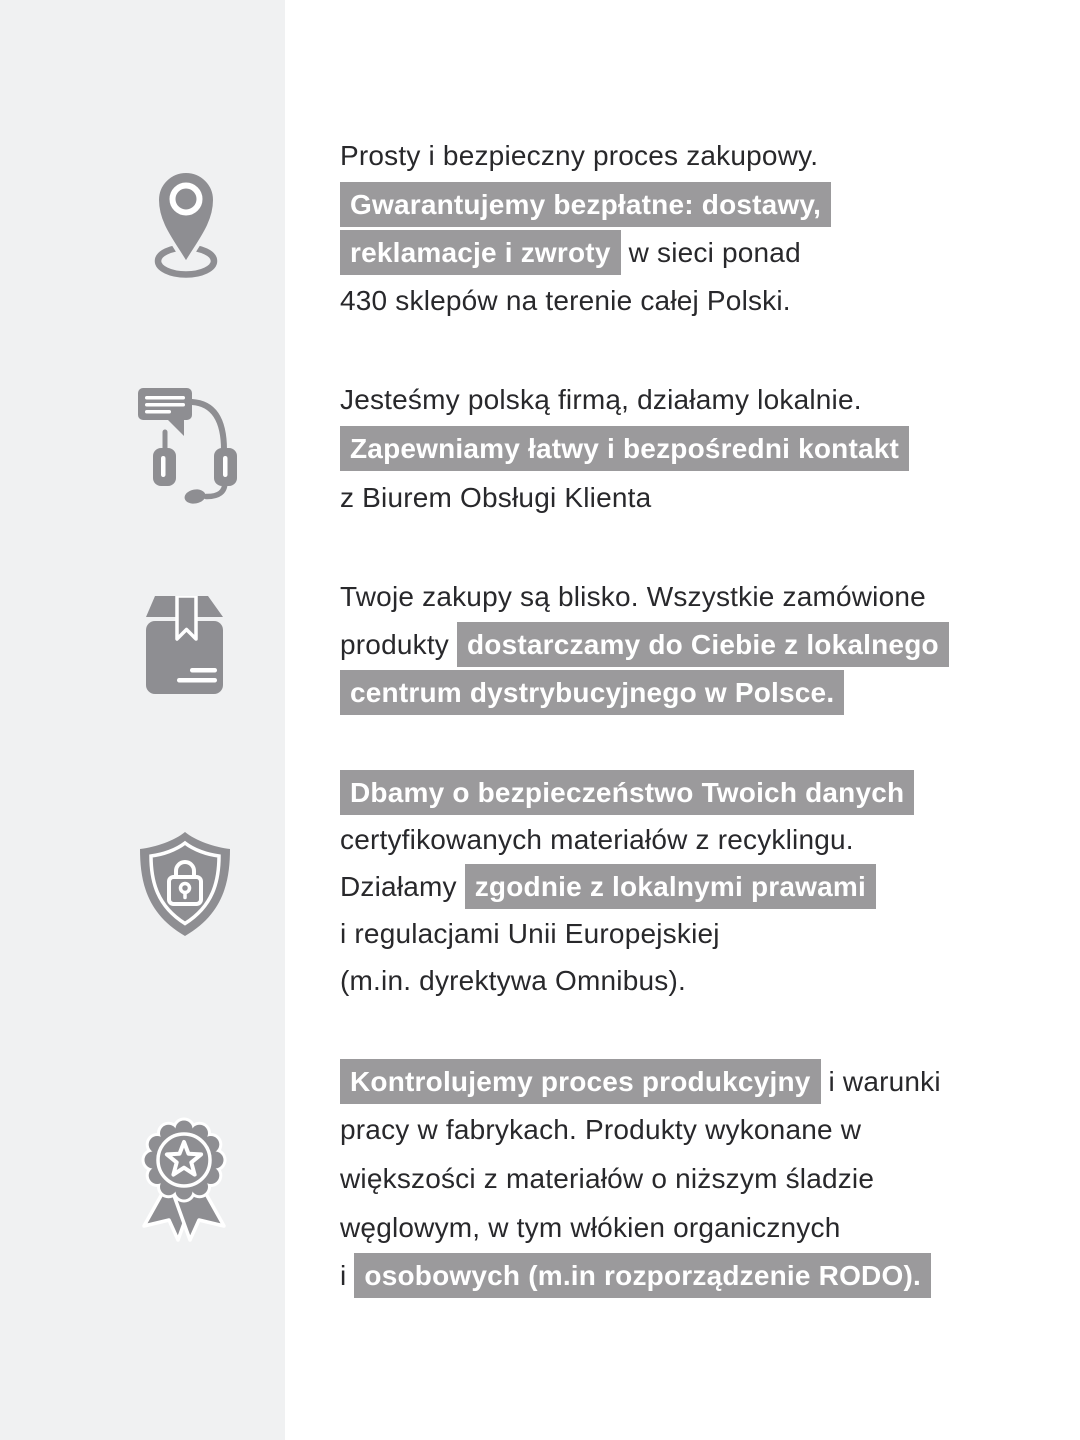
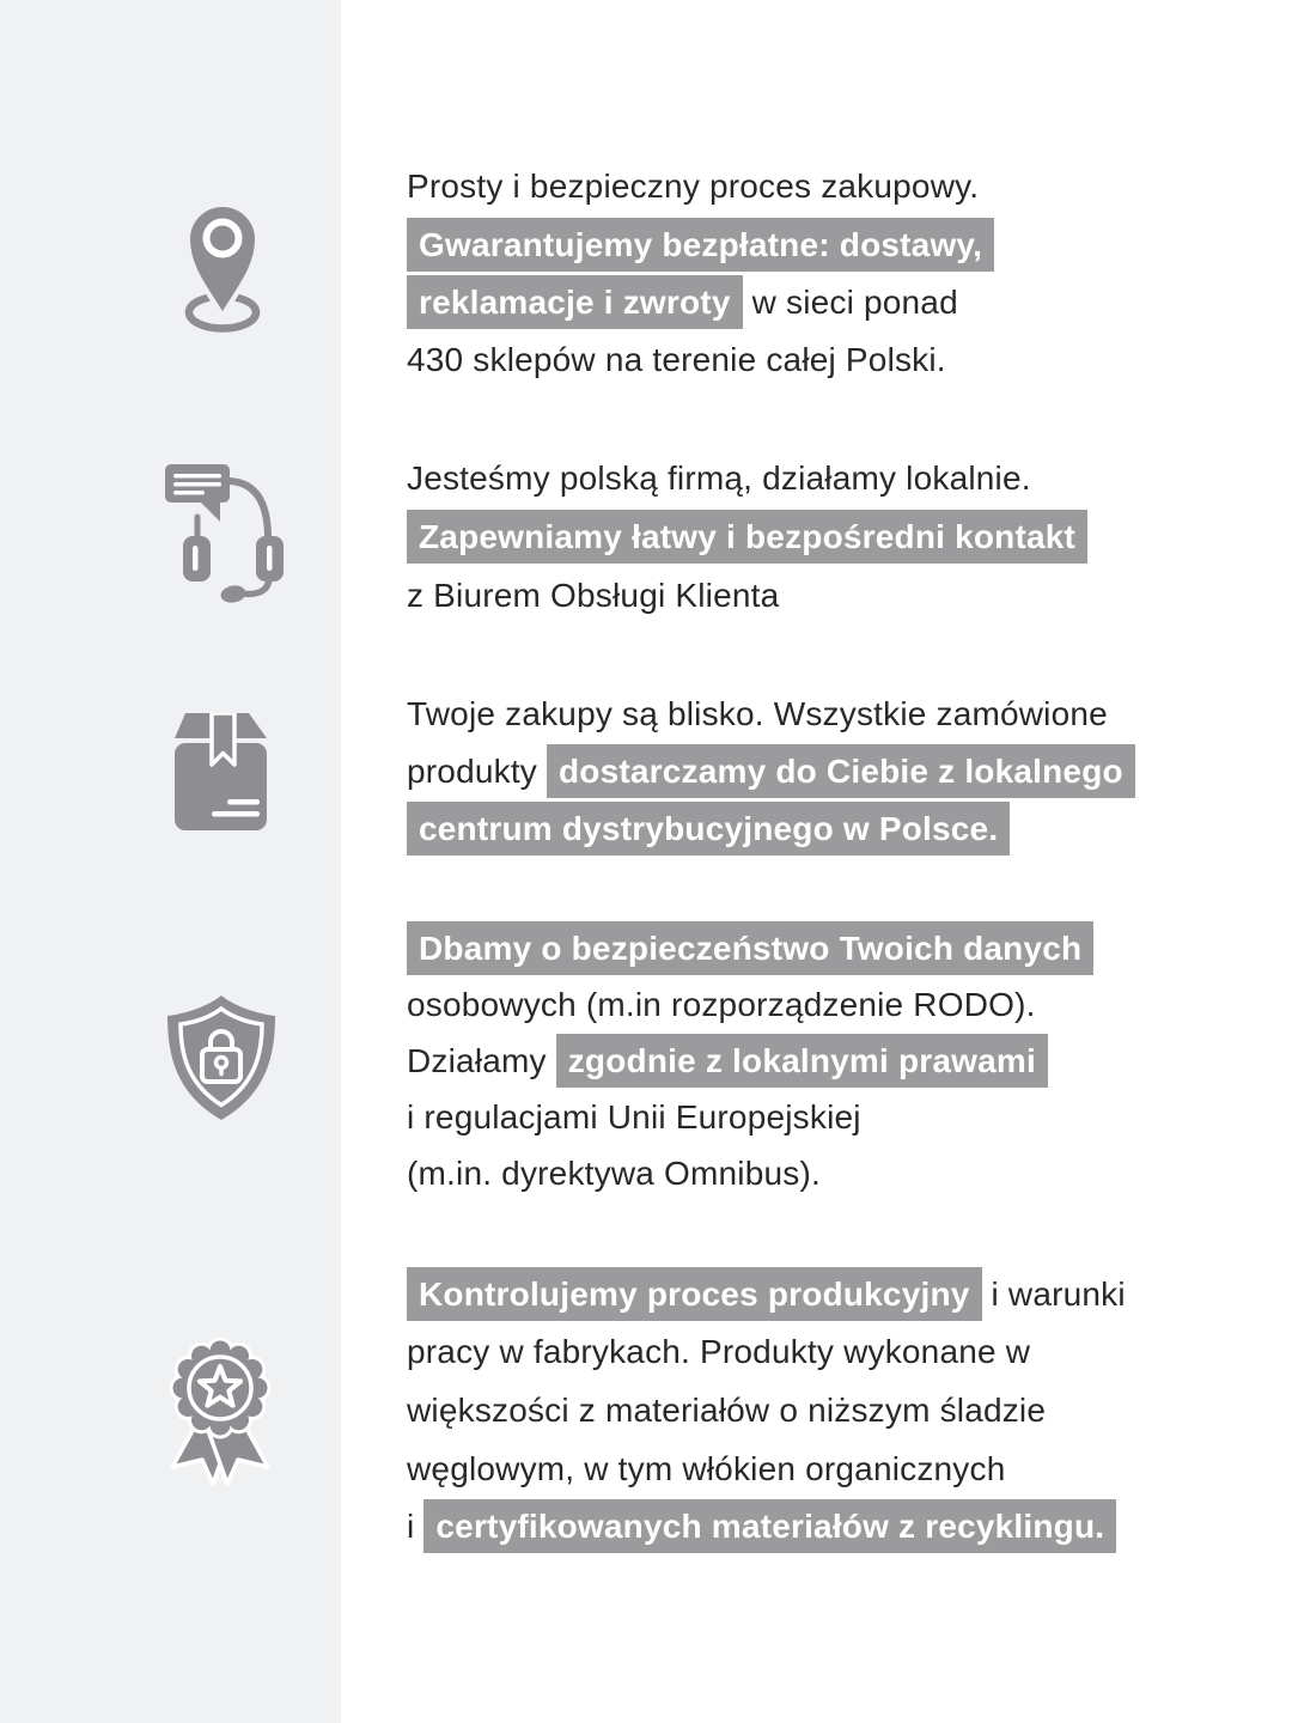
  Prosty i bezpieczny proces zakupowy.
  Gwarantujemy bezpłatne: dostawy,
  reklamacje i zwroty w sieci ponad
  430 sklepów na terenie całej Polski.
  Jesteśmy polską firmą, działamy lokalnie.
  Zapewniamy łatwy i bezpośredni kontakt
  z Biurem Obsługi Klienta
  Twoje zakupy są blisko. Wszystkie zamówione
  produkty dostarczamy do Ciebie z lokalnego
  centrum dystrybucyjnego w Polsce.
  Dbamy o bezpieczeństwo Twoich danych
- certyfikowanych materiałów z recyklingu.
+ osobowych (m.in rozporządzenie RODO).
  Działamy zgodnie z lokalnymi prawami
  i regulacjami Unii Europejskiej
  (m.in. dyrektywa Omnibus).
  Kontrolujemy proces produkcyjny i warunki
  pracy w fabrykach. Produkty wykonane w
  większości z materiałów o niższym śladzie
  węglowym, w tym włókien organicznych
- i osobowych (m.in rozporządzenie RODO).
+ i certyfikowanych materiałów z recyklingu.
